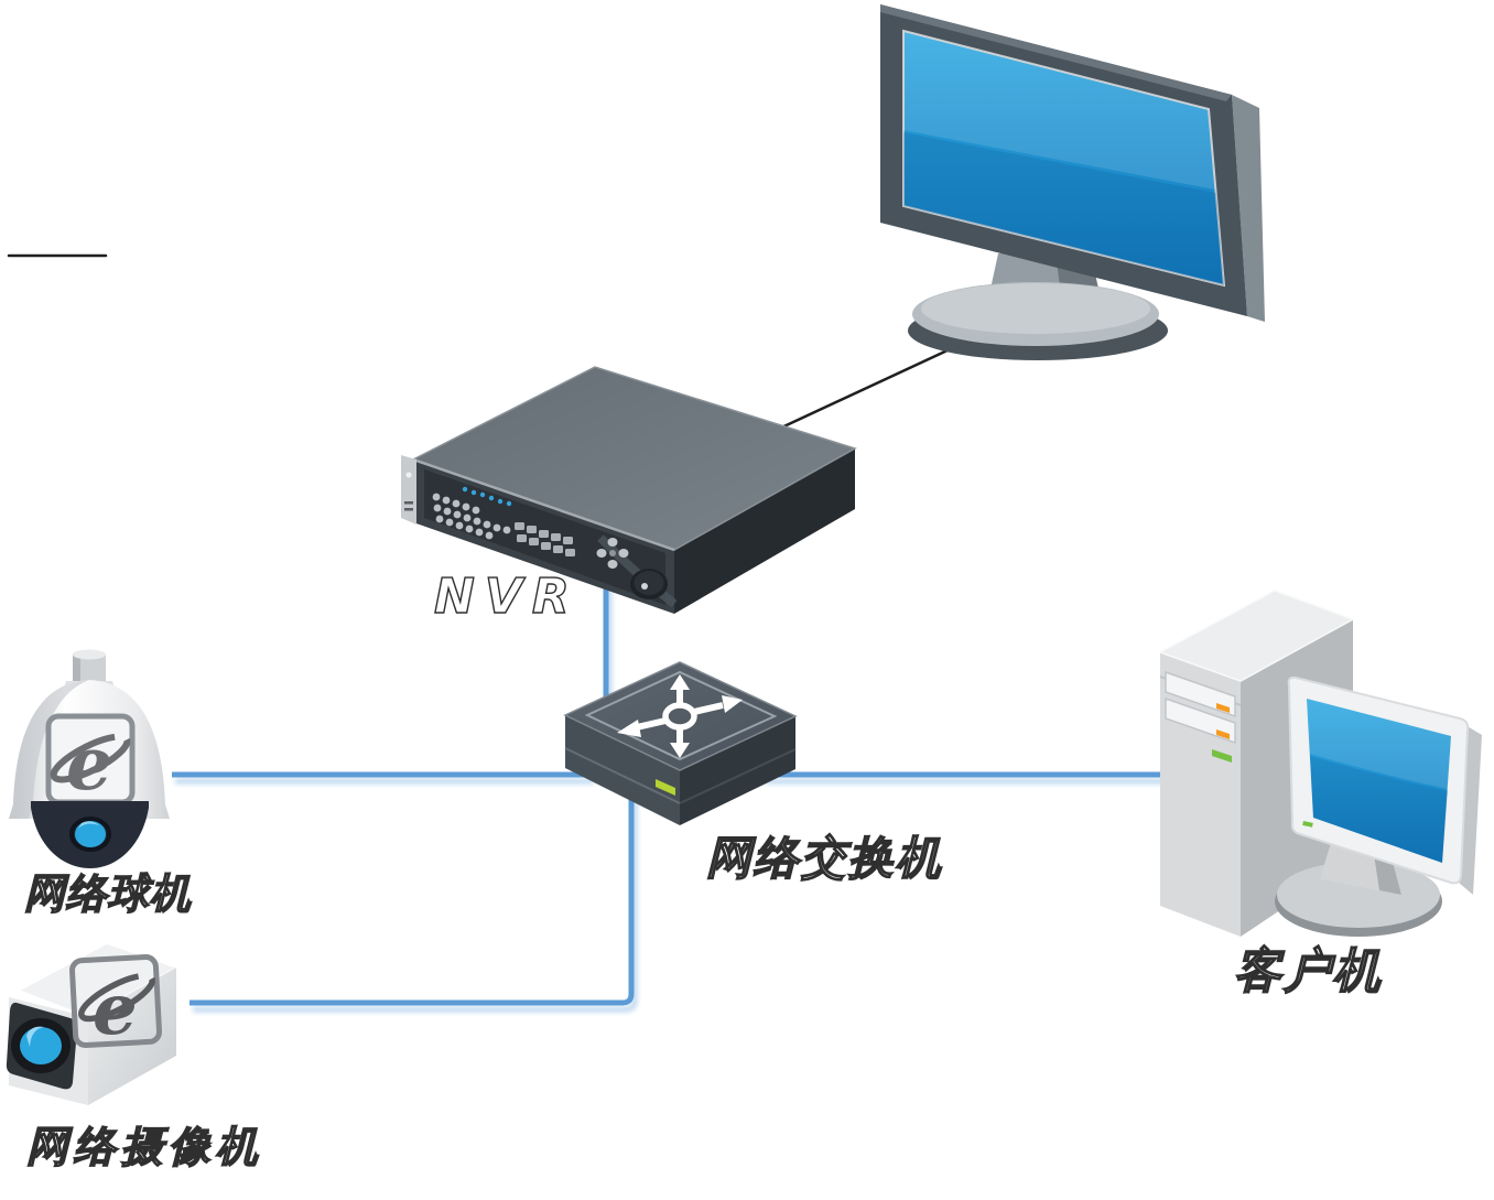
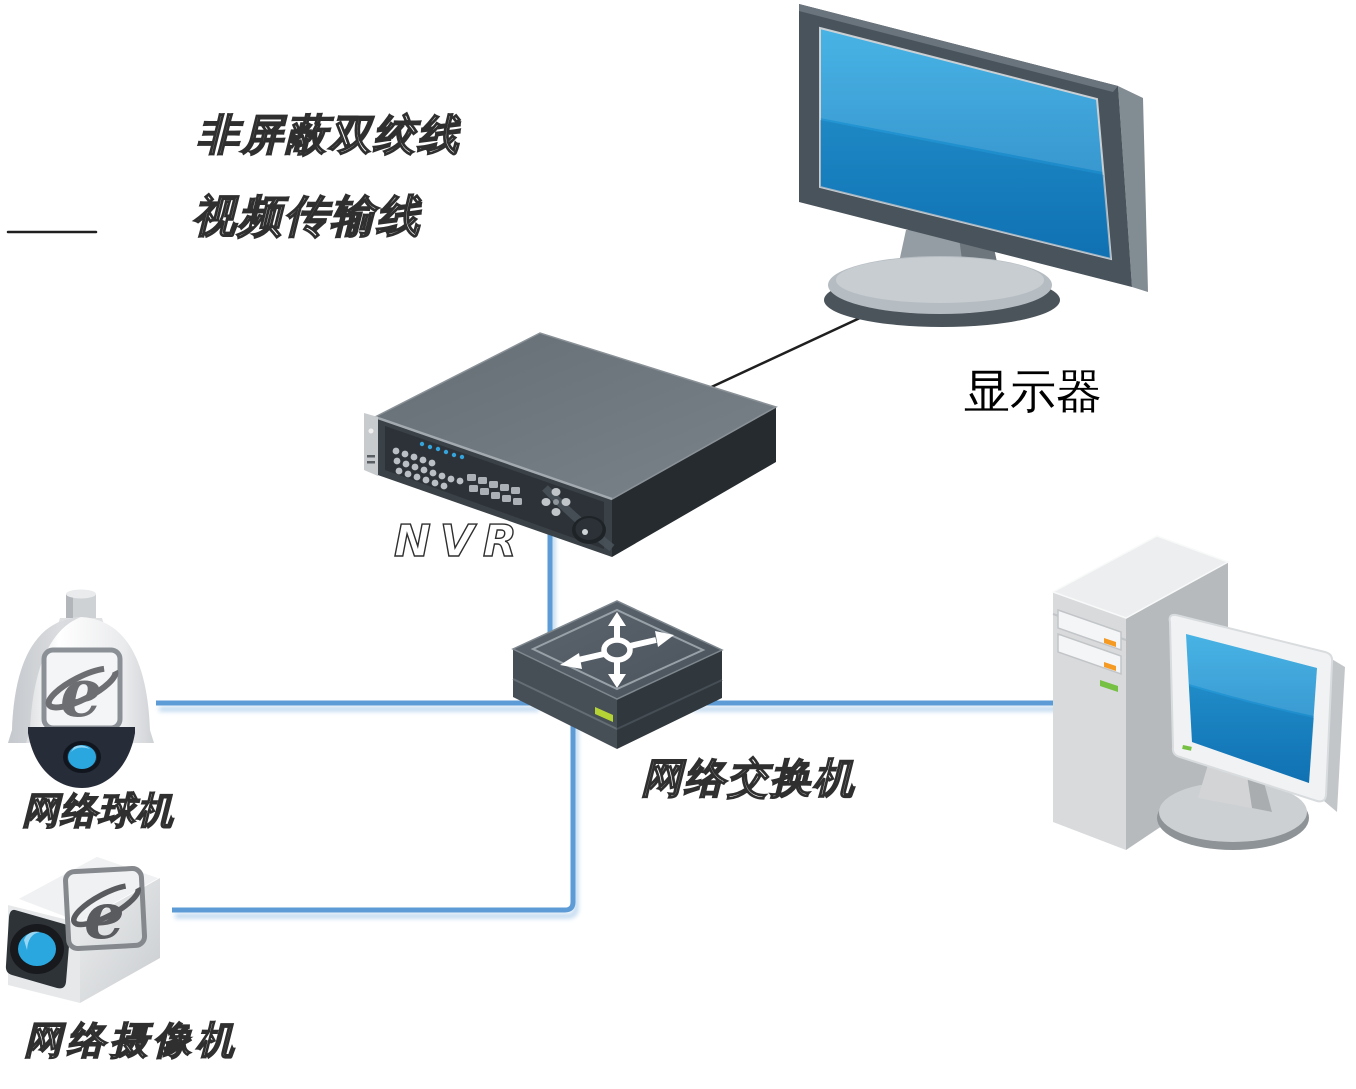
  e
+ 非屏蔽双绞线
+ 视频传输线
+ 显示器
  NVR
  网络交换机
  网络球机
  网络摄像机
- 客户机
